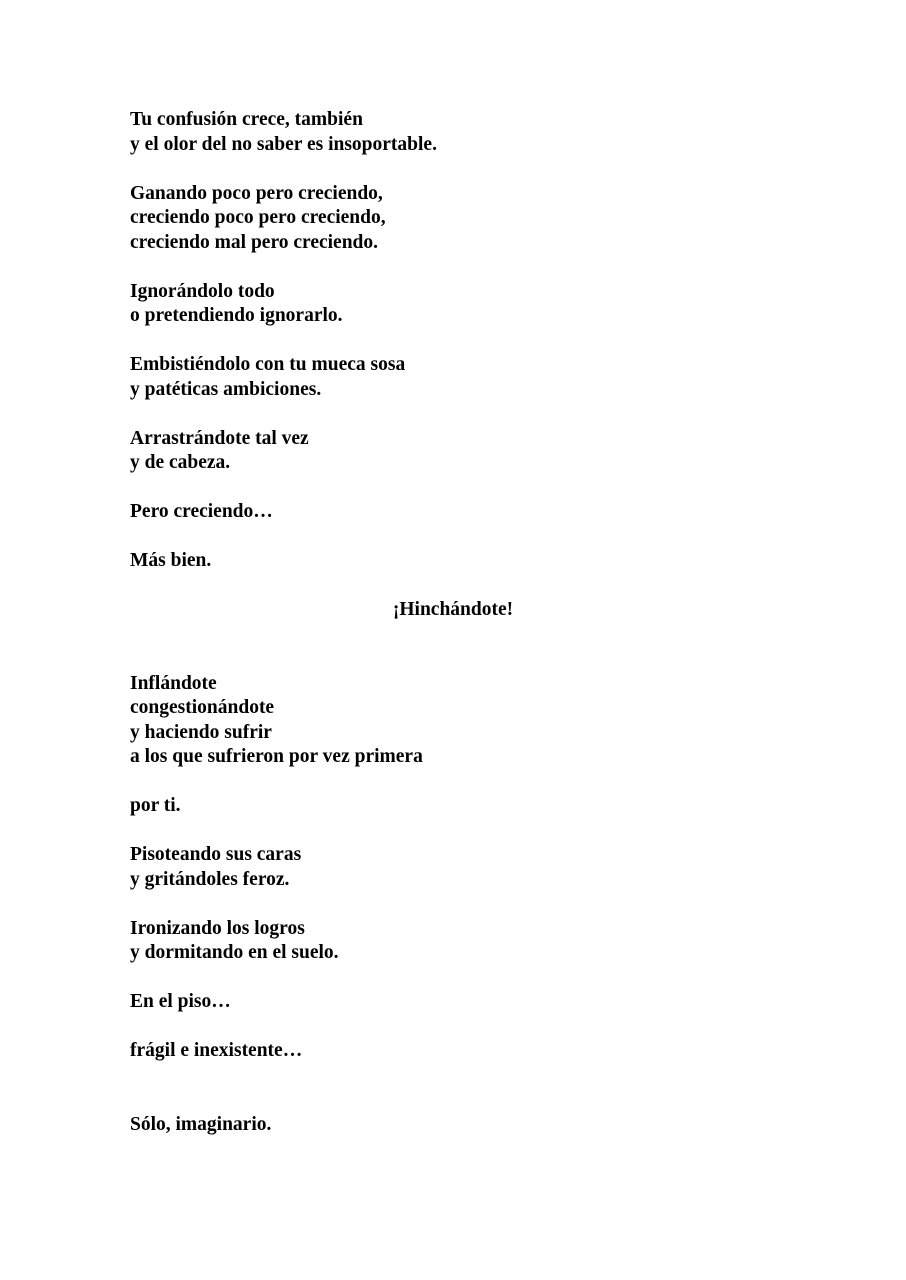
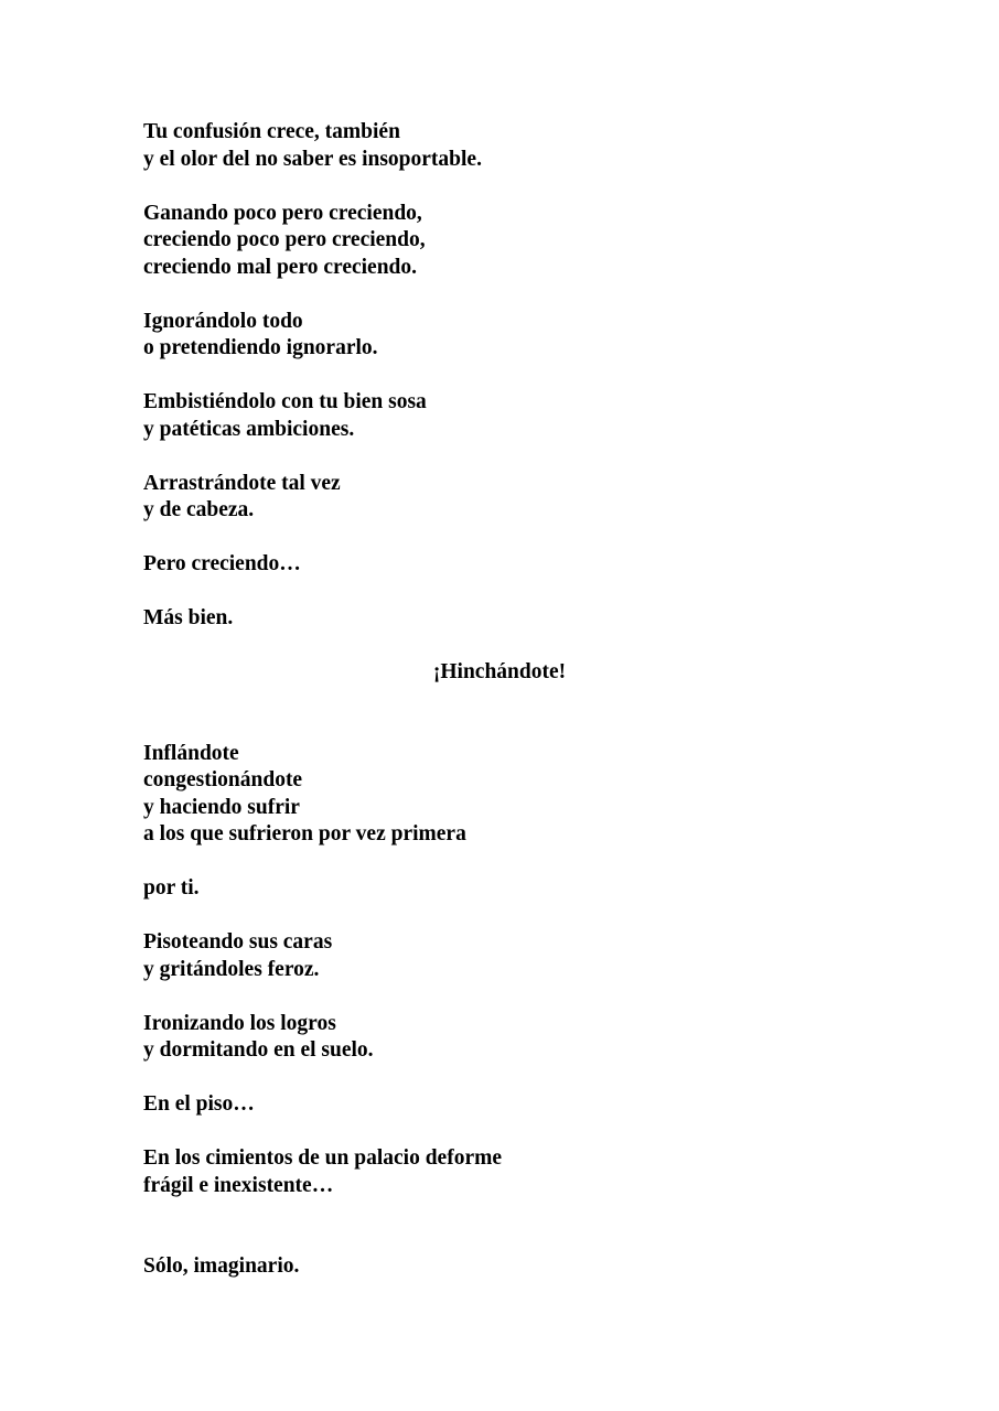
  Tu confusión crece, también
  y el olor del no saber es insoportable.
  Ganando poco pero creciendo,
  creciendo poco pero creciendo,
  creciendo mal pero creciendo.
  Ignorándolo todo
  o pretendiendo ignorarlo.
- Embistiéndolo con tu mueca sosa
+ Embistiéndolo con tu bien sosa
  y patéticas ambiciones.
  Arrastrándote tal vez
  y de cabeza.
  Pero creciendo…
  Más bien.
  ¡Hinchándote!
  Inflándote
  congestionándote
  y haciendo sufrir
  a los que sufrieron por vez primera
  por ti.
  Pisoteando sus caras
  y gritándoles feroz.
  Ironizando los logros
  y dormitando en el suelo.
  En el piso…
+ En los cimientos de un palacio deforme
  frágil e inexistente…
  Sólo, imaginario.
